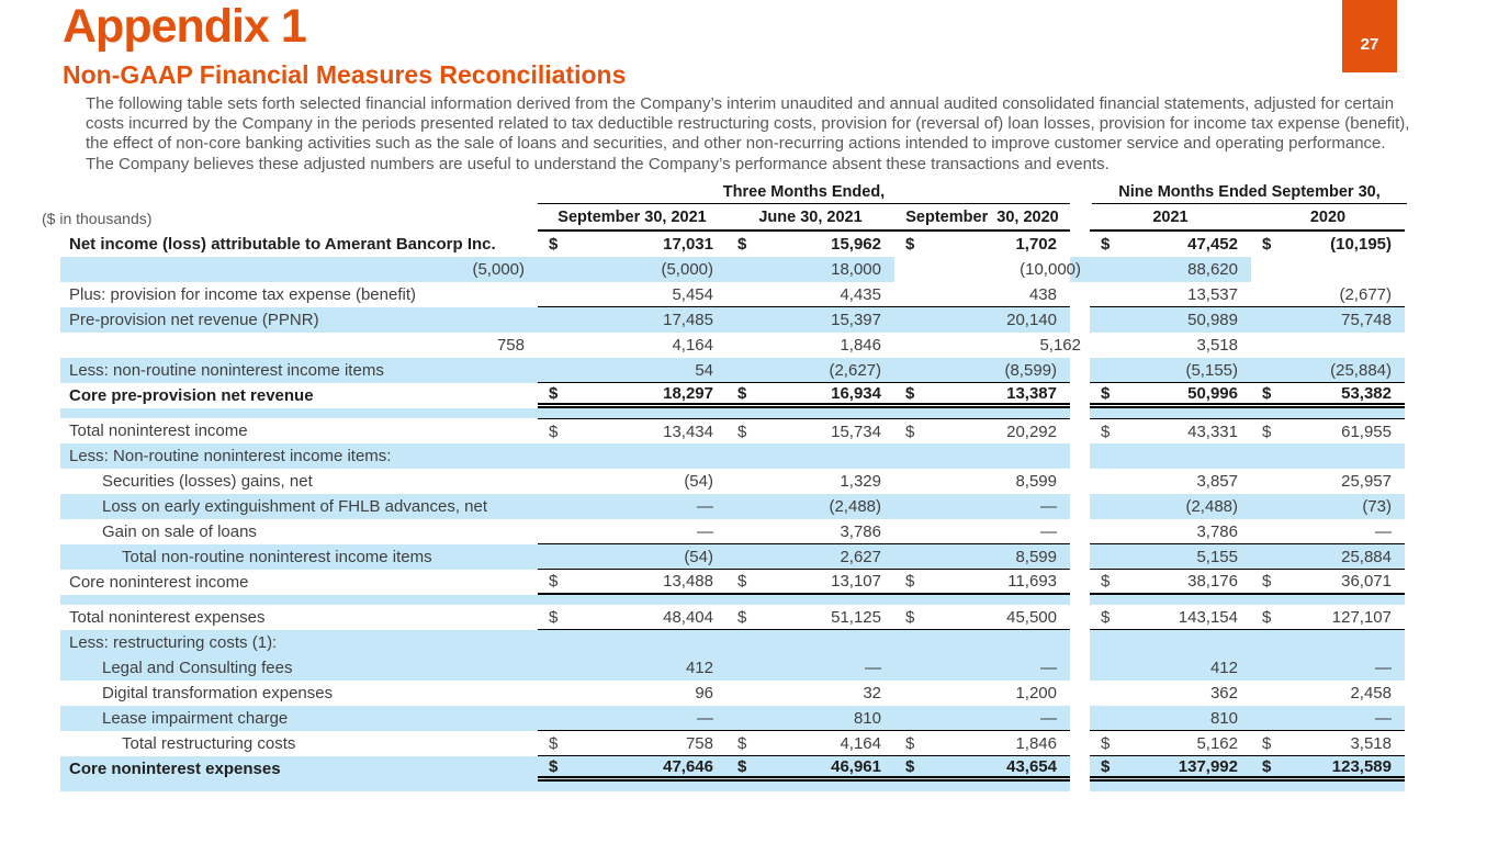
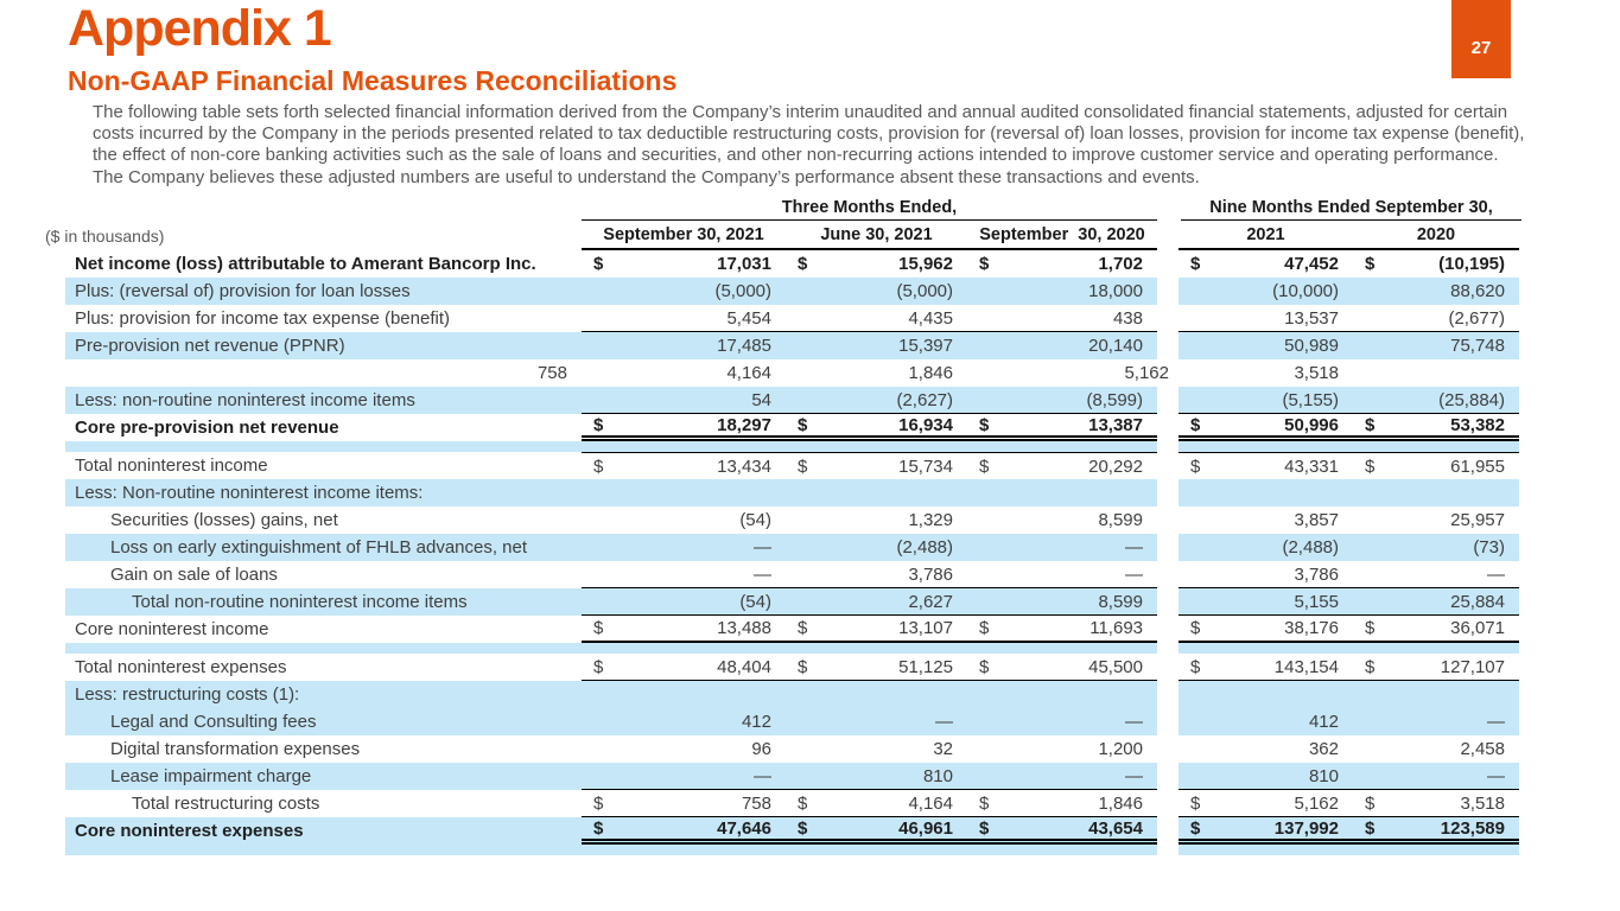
  27
  Appendix 1
  Non-GAAP Financial Measures Reconciliations
  The following table sets forth selected financial information derived from the Company’s interim unaudited and annual audited consolidated financial statements, adjusted for certain costs incurred by the Company in the periods presented related to tax deductible restructuring costs, provision for (reversal of) loan losses, provision for income tax expense (benefit), the effect of non-core banking activities such as the sale of loans and securities, and other non-recurring actions intended to improve customer service and operating performance. The Company believes these adjusted numbers are useful to understand the Company’s performance absent these transactions and events.
  Three Months Ended,
  Nine Months Ended September 30,
  September 30, 2021
  June 30, 2021
  September 30, 2020
  2021
  2020
  ($ in thousands)
  Net income (loss) attributable to Amerant Bancorp Inc.
  $
  17,031
  $
  15,962
  $
  1,702
  $
  47,452
  $
  (10,195)
+ Plus: (reversal of) provision for loan losses
  (5,000)
  (5,000)
  18,000
  (10,000)
  88,620
  Plus: provision for income tax expense (benefit)
  5,454
  4,435
  438
  13,537
  (2,677)
  Pre-provision net revenue (PPNR)
  17,485
  15,397
  20,140
  50,989
  75,748
  758
  4,164
  1,846
  5,162
  3,518
  Less: non-routine noninterest income items
  54
  (2,627)
  (8,599)
  (5,155)
  (25,884)
  Core pre-provision net revenue
  $
  18,297
  $
  16,934
  $
  13,387
  $
  50,996
  $
  53,382
  Total noninterest income
  $
  13,434
  $
  15,734
  $
  20,292
  $
  43,331
  $
  61,955
  Less: Non-routine noninterest income items:
  Securities (losses) gains, net
  (54)
  1,329
  8,599
  3,857
  25,957
  Loss on early extinguishment of FHLB advances, net
  —
  (2,488)
  —
  (2,488)
  (73)
  Gain on sale of loans
  —
  3,786
  —
  3,786
  —
  Total non-routine noninterest income items
  (54)
  2,627
  8,599
  5,155
  25,884
  Core noninterest income
  $
  13,488
  $
  13,107
  $
  11,693
  $
  38,176
  $
  36,071
  Total noninterest expenses
  $
  48,404
  $
  51,125
  $
  45,500
  $
  143,154
  $
  127,107
  Less: restructuring costs (1):
  Legal and Consulting fees
  412
  —
  —
  412
  —
  Digital transformation expenses
  96
  32
  1,200
  362
  2,458
  Lease impairment charge
  —
  810
  —
  810
  —
  Total restructuring costs
  $
  758
  $
  4,164
  $
  1,846
  $
  5,162
  $
  3,518
  Core noninterest expenses
  $
  47,646
  $
  46,961
  $
  43,654
  $
  137,992
  $
  123,589
